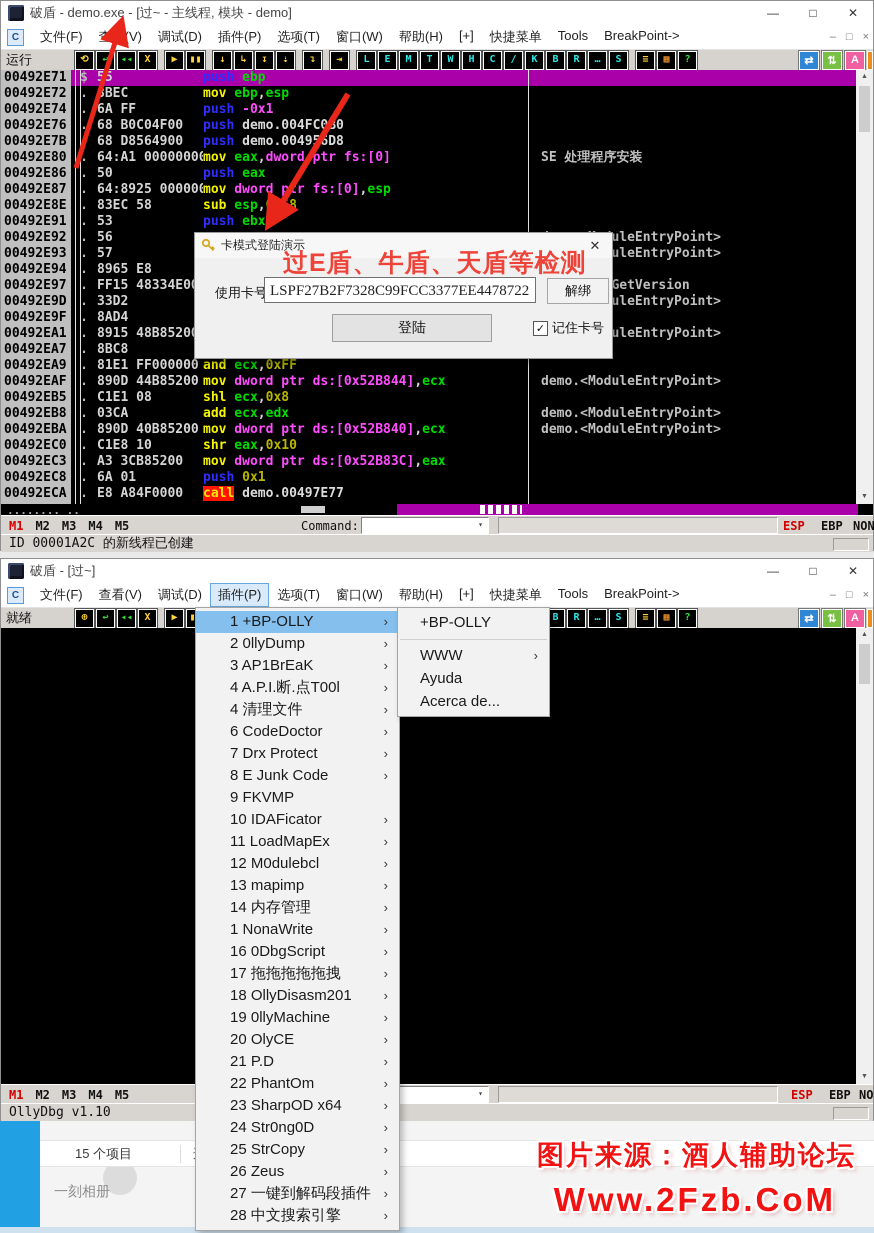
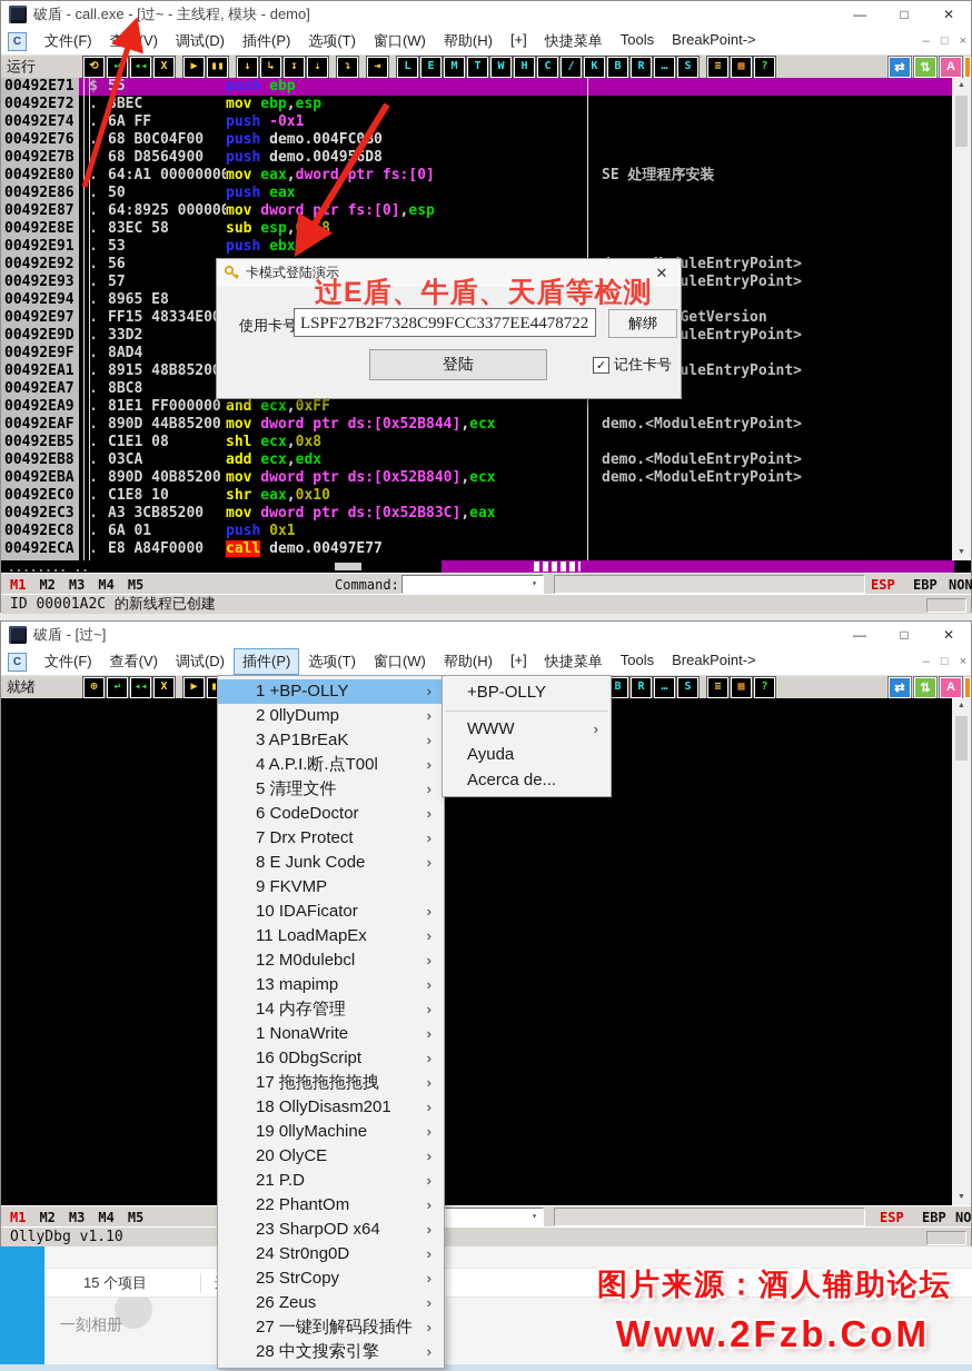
- 破盾 - demo.exe - [过~ - 主线程, 模块 - demo]
+ 破盾 - call.exe - [过~ - 主线程, 模块 - demo]
  —
  □
  ✕
  C
  文件(F)
  查(V)
  调试(D)
  插件(P)
  选项(T)
  窗口(W)
  帮助(H)
  [+]
  快捷菜单
  Tools
  BreakPoint->
  –
  □
  ×
  运行
  ⟲
  ↩
  ◂◂
  X
  ▶
  ▮▮
  ↓
  ↳
  ↧
  ⇣
  ↴
  ⇥
  L
  E
  M
  T
  W
  H
  C
  /
  K
  B
  R
  …
  S
  ≡
  ▦
  ?
  ⇄
  ⇅
  A
  00492E71
  $
  55
  push ebp
  00492E72
  .
  BEC
  mov ebp,esp
  00492E74
  .
  6A FF
  push -0x1
  00492E76
  .
  68 B0C04F00
  push demo.004FC00
  00492E7B
  68 D8564900
  push demo.00496D8
  00492E80
  .
  64:A1 00000000
  mov eax,dword ptr fs:[0]
  SE 处理程序安装
  00492E86
  .
  50
  push eax
  00492E87
  .
  64:8925 000000
  mov dword pr fs:[0],esp
  00492E8E
  .
  83EC 58
  sub esp,058
  00492E91
  .
  53
  push ebx
  00492E92
  .
  56
  00492E93
  .
  57
  00492E94
  .
  8965 E8
  00492E97
  .
  FF15 48334E0
  00492E9D
  .
  33D2
  00492E9F
  .
  8AD4
  00492EA1
  .
  8915 48B8520
  00492EA7
  .
  8BC8
  00492EA9
  .
  81E1 FF000000
  and ecx,0xFF
  00492EAF
  .
  890D 44B85200
  mov dword ptr ds:[0x52B844],ecx
  demo.<ModuleEntryPoint>
  00492EB5
  .
  C1E1 08
  shl ecx,0x8
  00492EB8
  .
  03CA
  add ecx,edx
  demo.<ModuleEntryPoint>
  00492EBA
  .
  890D 40B85200
  mov dword ptr ds:[0x52B840],ecx
  demo.<ModuleEntryPoint>
  00492EC0
  .
  C1E8 10
  shr eax,0x10
  00492EC3
  .
  A3 3CB85200
  mov dword ptr ds:[0x52B83C],eax
  00492EC8
  .
  6A 01
  push 0x1
  00492ECA
  .
  E8 A84F0000
  call demo.00497E77
  ........ ..
  M1 M2 M3 M4 M5
  Command:
  ▾
  ESP
  EBP
  NON
  ID 00001A2C 的新线程已创建
  卡模式登陆演示
  ✕
  过E盾、牛盾、天盾等检测
  使用卡号
  LSPF27B2F7328C99FCC3377EE4478722
  解绑
  登陆
  ✓
  记住卡号
  破盾 - [过~]
  —
  □
  ✕
  C
  文件(F)
  查看(V)
  调试(D)
  插件(P)
  选项(T)
  窗口(W)
  帮助(H)
  [+]
  快捷菜单
  Tools
  BreakPoint->
  –
  □
  ×
  就绪
  ⊕
  ↩
  ◂◂
  X
  ▶
  B
  R
  …
  S
  ≡
  ▦
  ?
  ⇄
  ⇅
  A
  M1 M2 M3 M4 M5
  ▾
  ESP
  EBP
  OllyDbg v1.10
  15 个项目
  一刻相册
  图片来源：酒人辅助论坛
  Www.2Fzb.CoM
  1 +BP-OLLY
  ›
  2 0llyDump
  ›
  3 AP1BrEaK
  ›
  4 A.P.I.断.点T00l
  ›
- 4 清理文件
+ 5 清理文件
  ›
  6 CodeDoctor
  ›
  7 Drx Protect
  ›
  8 E Junk Code
  ›
  9 FKVMP
  10 IDAFicator
  ›
  11 LoadMapEx
  ›
  12 M0dulebcl
  ›
  13 mapimp
  ›
  14 内存管理
  ›
  1 NonaWrite
  ›
  16 0DbgScript
  ›
  17 拖拖拖拖拖拽
  ›
  18 OllyDisasm201
  ›
  19 0llyMachine
  ›
  20 OlyCE
  ›
  21 P.D
  ›
  22 PhantOm
  ›
  23 SharpOD x64
  ›
  24 Str0ng0D
  ›
  25 StrCopy
  ›
  26 Zeus
  ›
  27 一键到解码段插件
  ›
  28 中文搜索引擎
  ›
  +BP-OLLY
  WWW
  ›
  Ayuda
  Acerca de...
